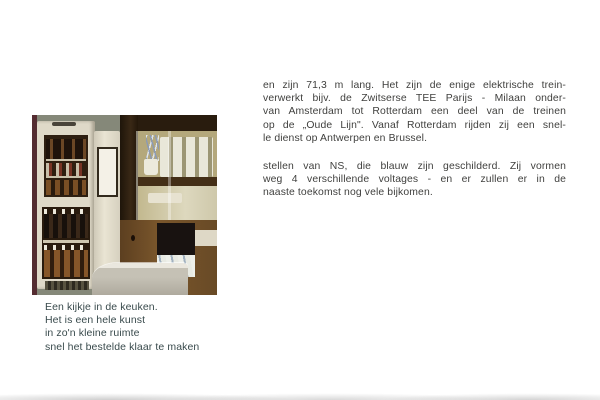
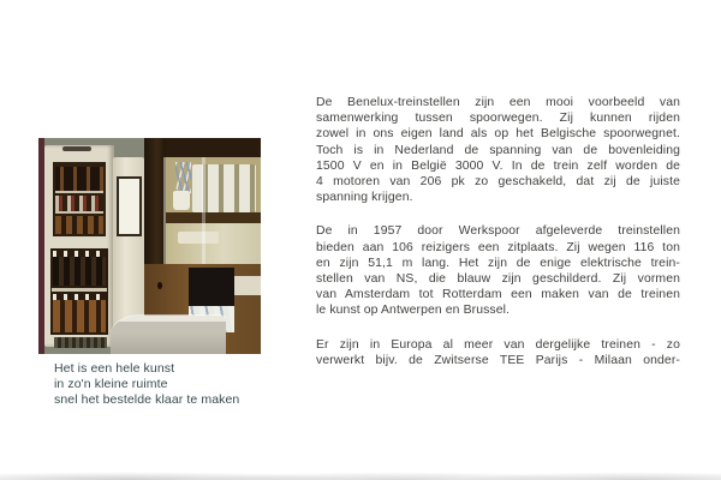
- Een kijkje in de keuken.
  Het is een hele kunst
  in zo'n kleine ruimte
  snel het bestelde klaar te maken
+ De Benelux-treinstellen zijn een mooi voorbeeld van
+ samenwerking tussen spoorwegen. Zij kunnen rijden
+ zowel in ons eigen land als op het Belgische spoorwegnet.
+ Toch is in Nederland de spanning van de bovenleiding
+ 1500 V en in België 3000 V. In de trein zelf worden de
+ 4 motoren van 206 pk zo geschakeld, dat zij de juiste
+ spanning krijgen.
+ De in 1957 door Werkspoor afgeleverde treinstellen
+ bieden aan 106 reizigers een zitplaats. Zij wegen 116 ton
- en zijn 71,3 m lang. Het zijn de enige elektrische trein-
+ en zijn 51,1 m lang. Het zijn de enige elektrische trein-
- verwerkt bijv. de Zwitserse TEE Parijs - Milaan onder-
+ stellen van NS, die blauw zijn geschilderd. Zij vormen
- van Amsterdam tot Rotterdam een deel van de treinen
+ van Amsterdam tot Rotterdam een maken van de treinen
- op de „Oude Lijn". Vanaf Rotterdam rijden zij een snel-
- le dienst op Antwerpen en Brussel.
+ le kunst op Antwerpen en Brussel.
+ Er zijn in Europa al meer van dergelijke treinen - zo
- stellen van NS, die blauw zijn geschilderd. Zij vormen
+ verwerkt bijv. de Zwitserse TEE Parijs - Milaan onder-
- weg 4 verschillende voltages - en er zullen er in de
- naaste toekomst nog vele bijkomen.
